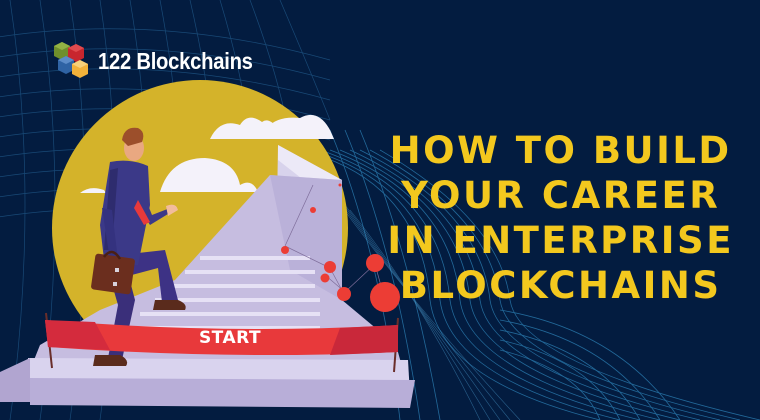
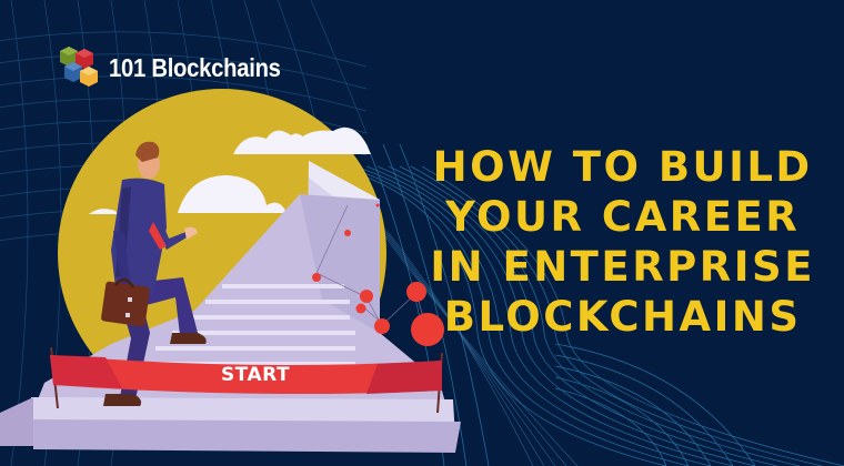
- 122 Blockchains
+ 101 Blockchains
  HOW TO BUILD
  YOUR CAREER
  IN ENTERPRISE
  BLOCKCHAINS
  START
